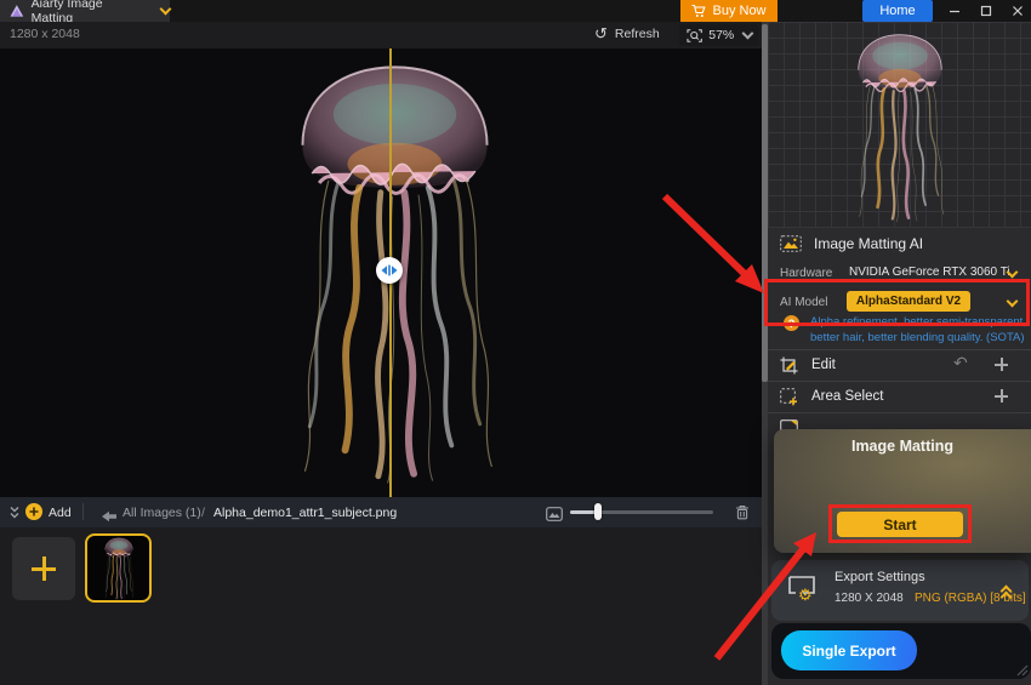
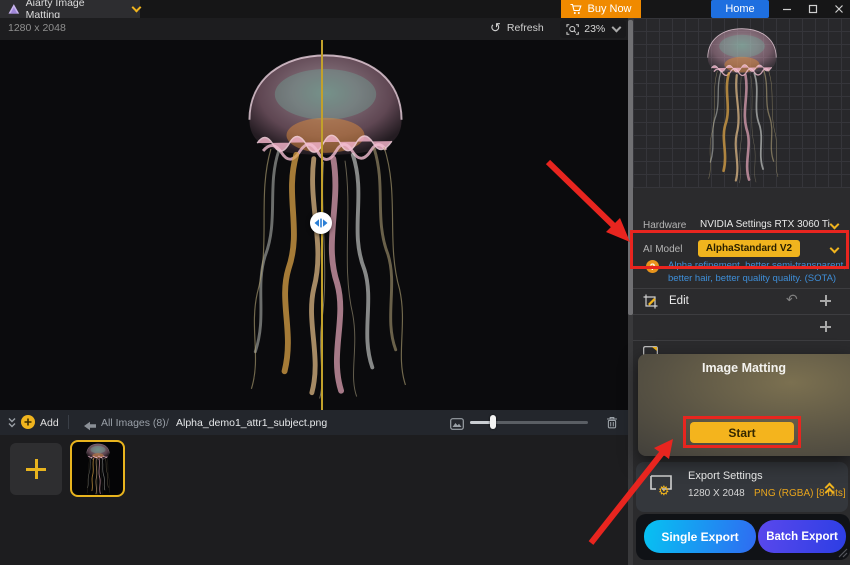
  Aiarty Image Matting
  Buy Now
  Home
  1280 x 2048
  ↺
  Refresh
- 57%
+ 23%
  Add
- All Images (1)
+ All Images (8)
  /
  Alpha_demo1_attr1_subject.png
- Image Matting AI
  Hardware
- NVIDIA GeForce RTX 3060 Ti
+ NVIDIA Settings RTX 3060 Ti
  AI Model
  AlphaStandard V2
  ?
  Alpha refinement, better semi-transparent,
- better hair, better blending quality. (SOTA)
+ better hair, better quality quality. (SOTA)
  Edit
  ↶
- Area Select
  Image Matting
  Start
  ⚙
  Export Settings
  1280 X 2048
  PNG (RGBA) [8 bits]
  Single Export
+ Batch Export
